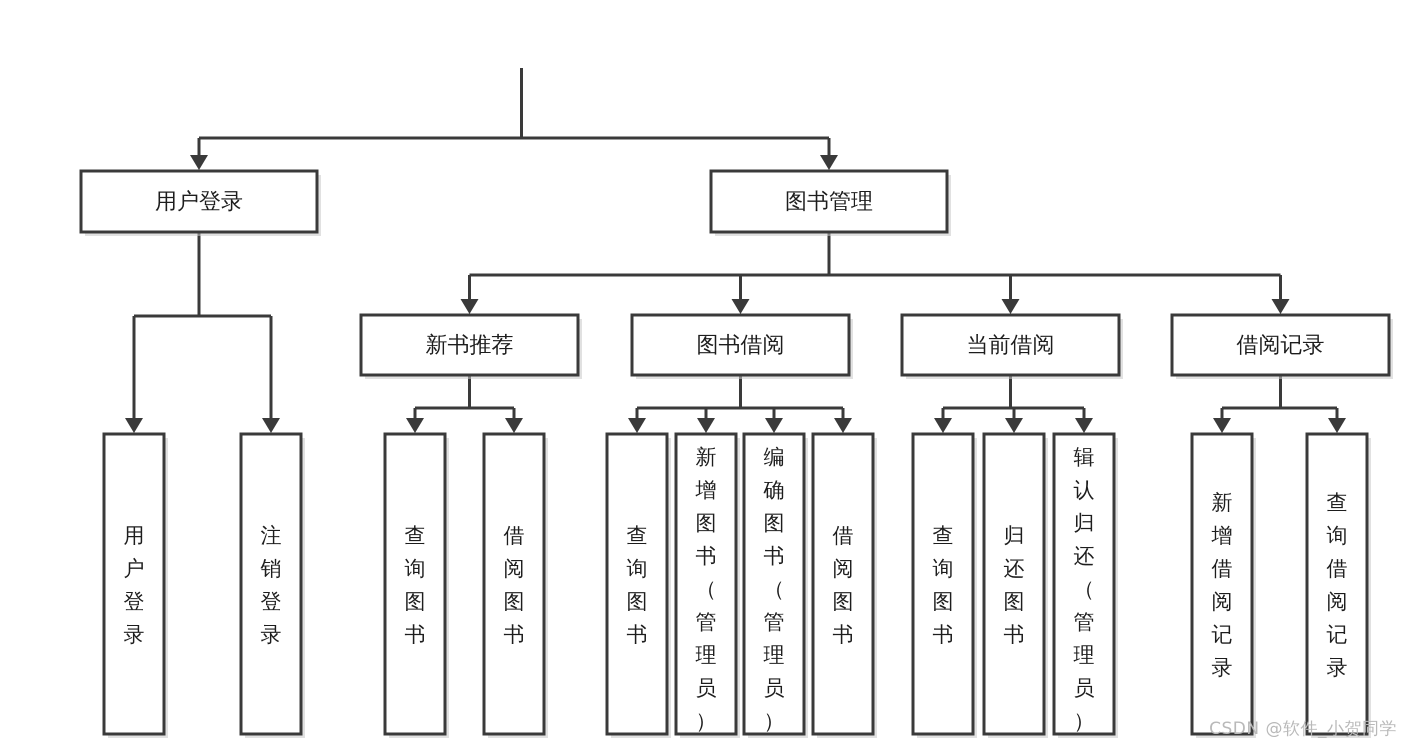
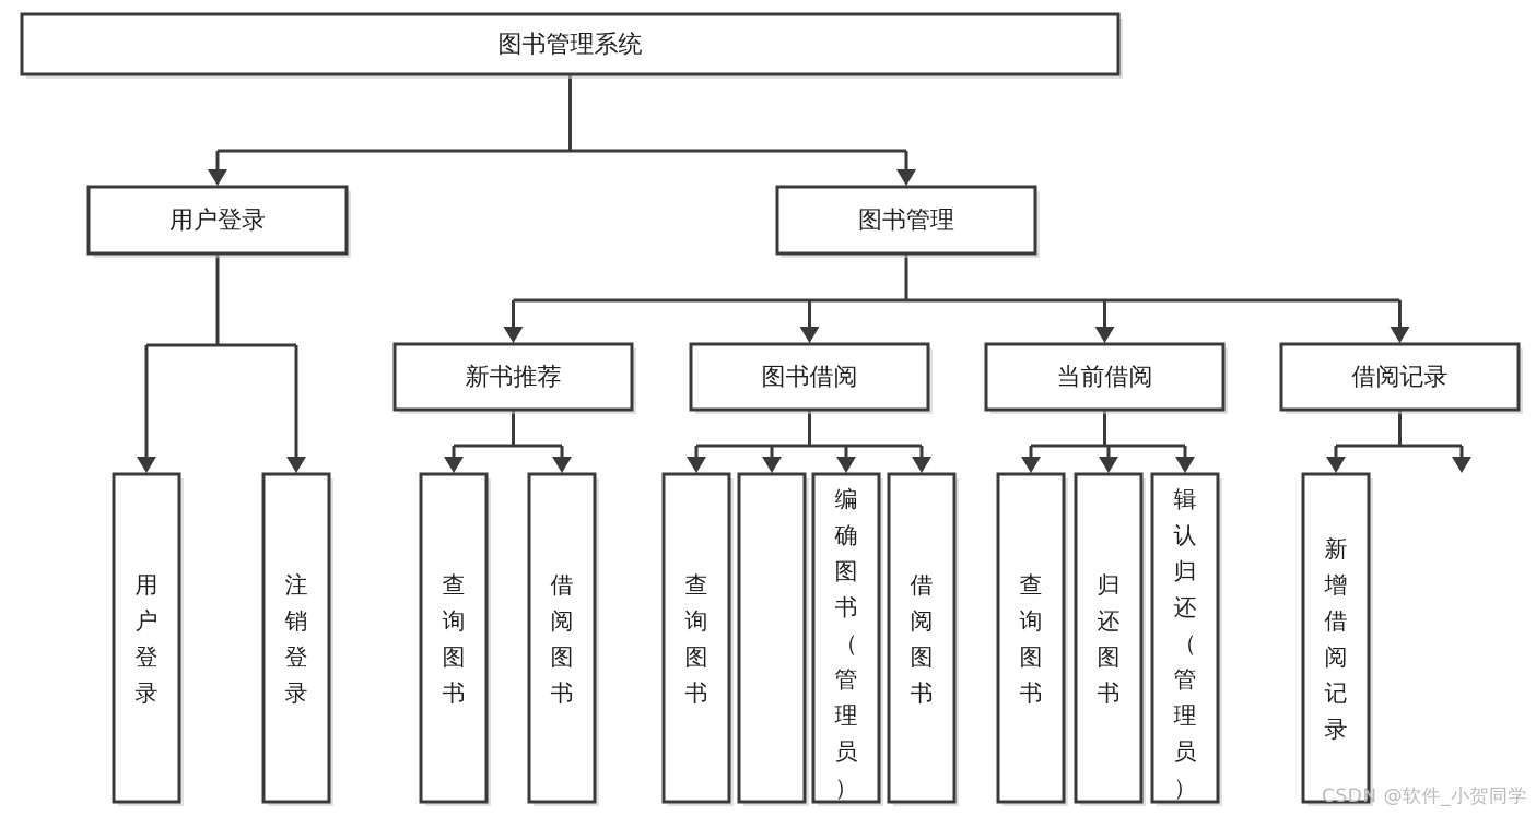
+ 图书管理系统
  用户登录
  图书管理
  新书推荐
  图书借阅
  当前借阅
  借阅记录
  用户登录
  注销登录
  查询图书
  借阅图书
  查询图书
- 新增图书（管理员）
  编确图书（管理员）
  借阅图书
  查询图书
  归还图书
  辑认归还（管理员）
  新增借阅记录
- 查询借阅记录
  CSDN @软件_小贺同学
